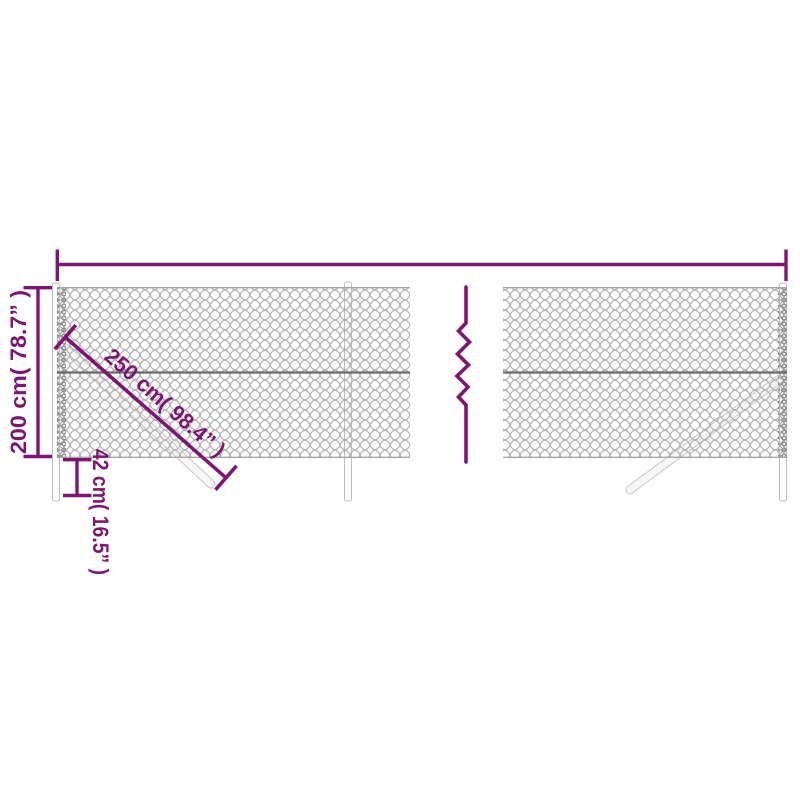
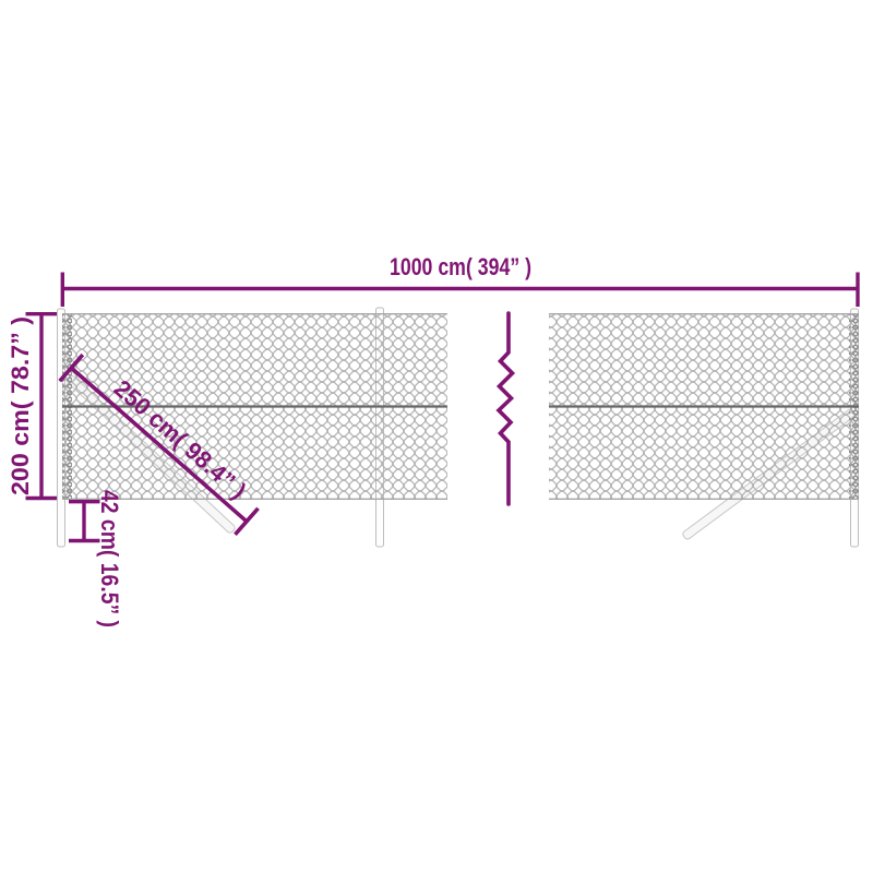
+ 1000 cm( 394” )
